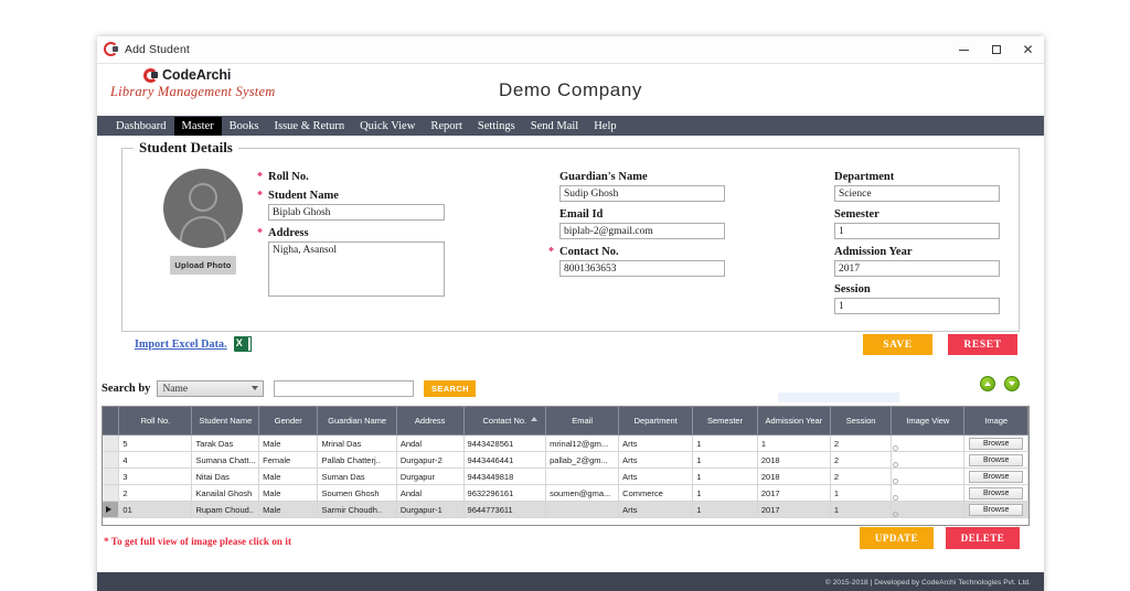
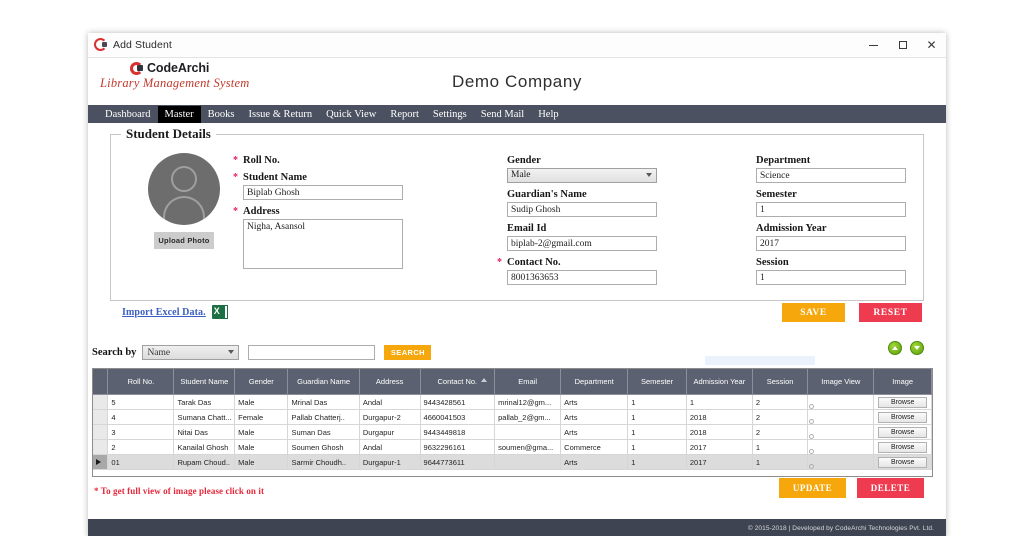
  Add Student
  ✕
  CodeArchi
  Library Management System
  Demo Company
  Dashboard
  Master
  Books
  Issue & Return
  Quick View
  Report
  Settings
  Send Mail
  Help
  Student Details
  Upload Photo
  *
  Roll No.
  *
  Student Name
  Biplab Ghosh
  *
  Address
  Nigha, Asansol
+ Gender
+ Male
  Guardian's Name
  Sudip Ghosh
  Email Id
  biplab-2@gmail.com
  *
  Contact No.
  8001363653
  Department
  Science
  Semester
  1
  Admission Year
  2017
  Session
  1
  Import Excel Data.
  SAVE
  RESET
  Search by
  Name
  SEARCH
  	Roll No.	Student Name	Gender	Guardian Name	Address	Contact No.	Email	Department	Semester	Admission Year	Session	Image View	Image
  	5	Tarak Das	Male	Mrinal Das	Andal	9443428561	mrinal12@gm...	Arts	1	1	2
- 	4	Sumana Chatt...	Female	Pallab Chatterj..	Durgapur-2	9443446441	pallab_2@gm...	Arts	1	2018	2
+ 	4	Sumana Chatt...	Female	Pallab Chatterj..	Durgapur-2	4660041503	pallab_2@gm...	Arts	1	2018	2
  	3	Nitai Das	Male	Suman Das	Durgapur	9443449818		Arts	1	2018	2
  	2	Kanailal Ghosh	Male	Soumen Ghosh	Andal	9632296161	soumen@gma...	Commerce	1	2017	1
  	01	Rupam Choud..	Male	Sarmir Choudh..	Durgapur-1	9644773611		Arts	1	2017	1
  * To get full view of image please click on it
  UPDATE
  DELETE
